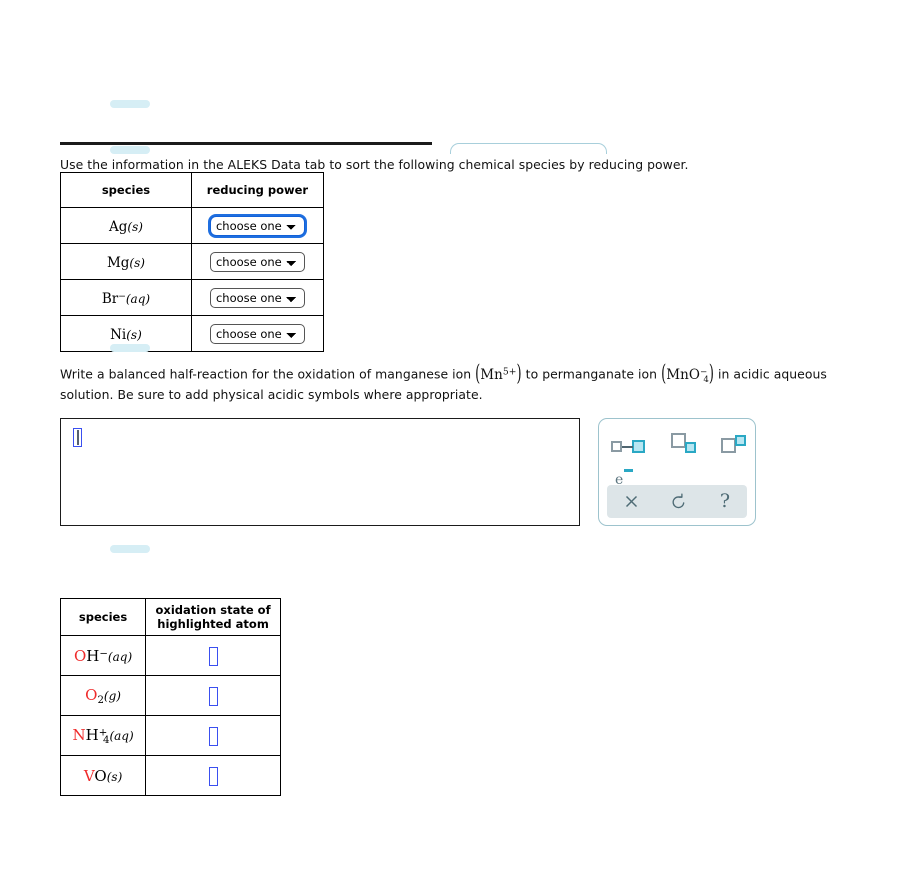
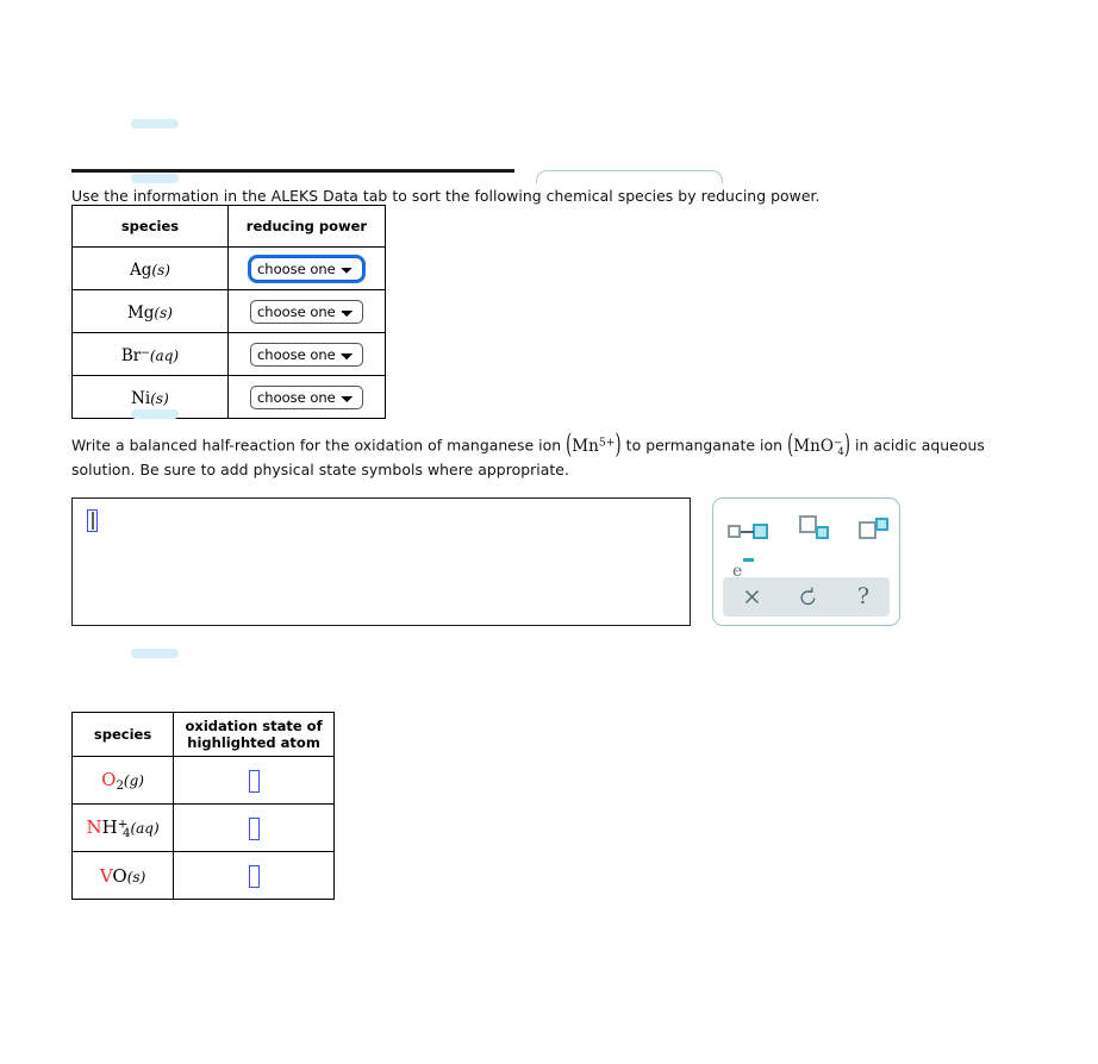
  Use the information in the ALEKS Data tab to sort the following chemical species by reducing power.
  species	reducing power
  Ag(s)	choose one
  Mg(s)	choose one
  Br−(aq)	choose one
  Ni(s)	choose one
  Write a balanced half-reaction for the oxidation of manganese ion (Mn5+) to permanganate ion (MnO−4) in acidic aqueous
- solution. Be sure to add physical acidic symbols where appropriate.
+ solution. Be sure to add physical state symbols where appropriate.
  e
  ?
  species	oxidation state of highlighted atom
- OH−(aq)
  O2(g)
  NH+4(aq)
  VO(s)
